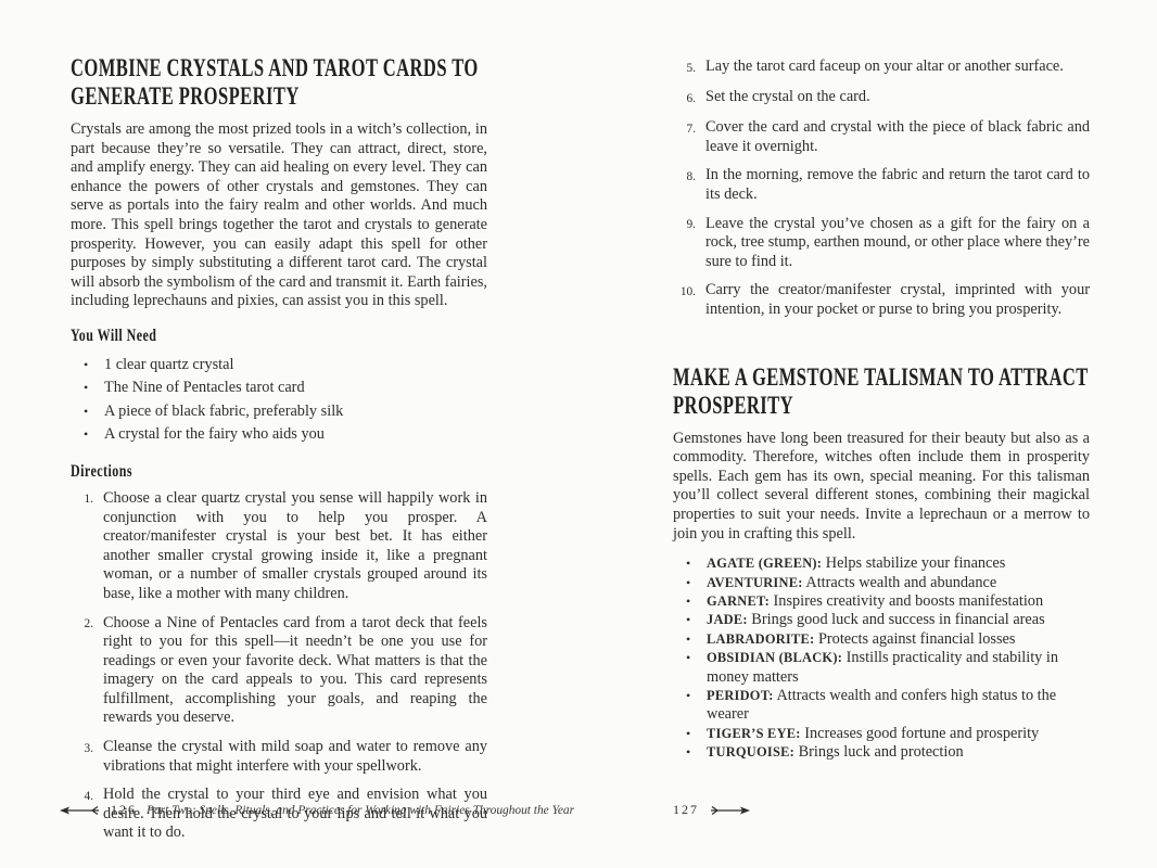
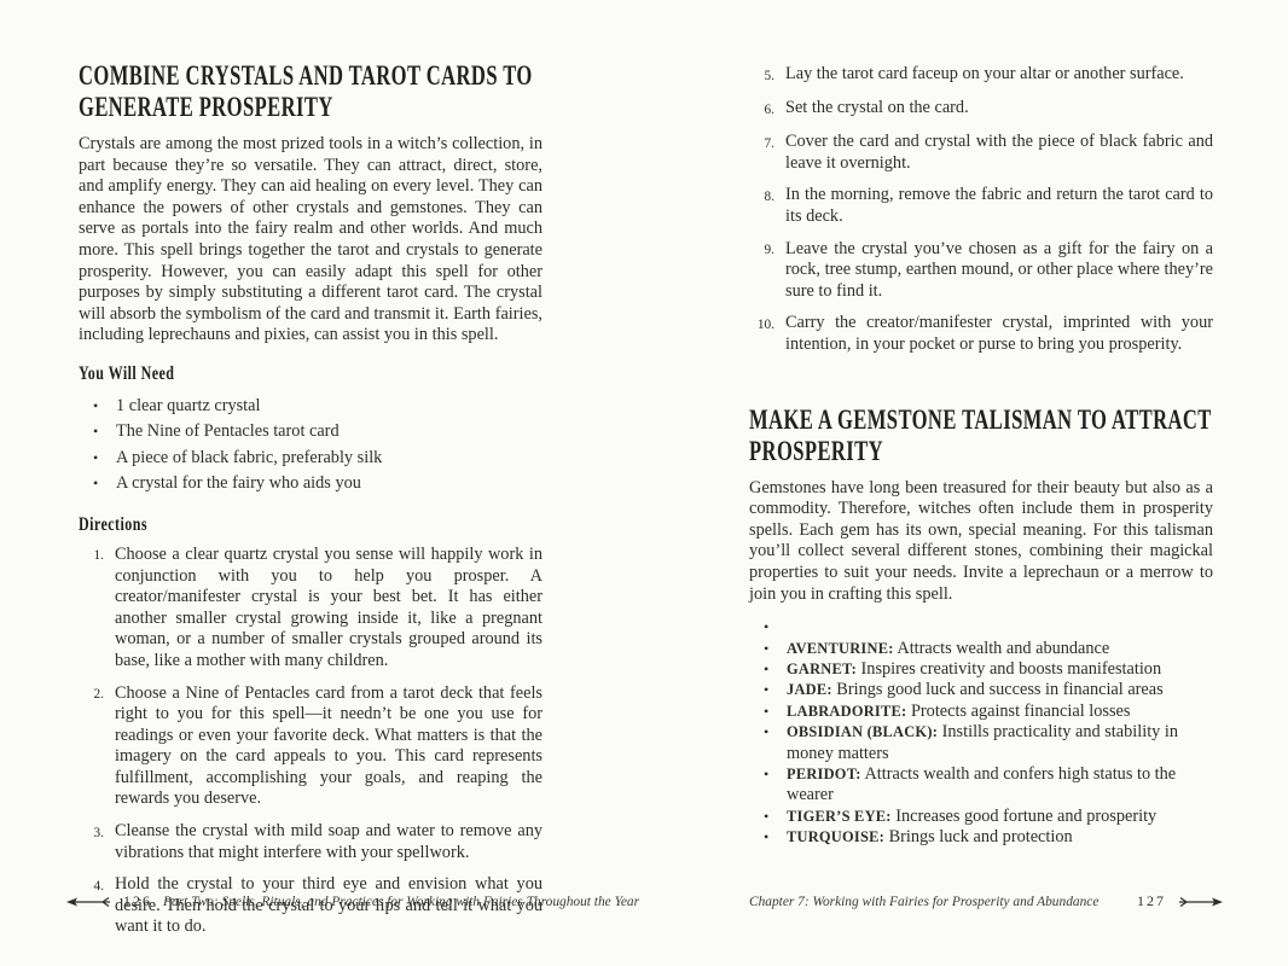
  COMBINE CRYSTALS AND TAROT CARDS TO
  GENERATE PROSPERITY
  Crystals are among the most prized tools in a witch’s collection, in part because they’re so versatile. They can attract, direct, store, and amplify energy. They can aid healing on every level. They can enhance the powers of other crystals and gemstones. They can serve as portals into the fairy realm and other worlds. And much more. This spell brings together the tarot and crystals to generate prosperity. However, you can easily adapt this spell for other purposes by simply substituting a different tarot card. The crystal will absorb the symbolism of the card and transmit it. Earth fairies, including leprechauns and pixies, can assist you in this spell.
  You Will Need
  •
  1 clear quartz crystal
  •
  The Nine of Pentacles tarot card
  •
  A piece of black fabric, preferably silk
  •
  A crystal for the fairy who aids you
  Directions
  1.
  Choose a clear quartz crystal you sense will happily work in conjunction with you to help you prosper. A creator/manifester crystal is your best bet. It has either another smaller crystal growing inside it, like a pregnant woman, or a number of smaller crystals grouped around its base, like a mother with many children.
  2.
  Choose a Nine of Pentacles card from a tarot deck that feels right to you for this spell—it needn’t be one you use for readings or even your favorite deck. What matters is that the imagery on the card appeals to you. This card represents fulfillment, accomplishing your goals, and reaping the rewards you deserve.
  3.
  Cleanse the crystal with mild soap and water to remove any vibrations that might interfere with your spellwork.
  4.
  Hold the crystal to your third eye and envision what you desire. Then hold the crystal to your lips and tell it what you want it to do.
  5.
  Lay the tarot card faceup on your altar or another surface.
  6.
  Set the crystal on the card.
  7.
  Cover the card and crystal with the piece of black fabric and leave it overnight.
  8.
  In the morning, remove the fabric and return the tarot card to its deck.
  9.
  Leave the crystal you’ve chosen as a gift for the fairy on a rock, tree stump, earthen mound, or other place where they’re sure to find it.
  10.
  Carry the creator/manifester crystal, imprinted with your intention, in your pocket or purse to bring you prosperity.
  MAKE A GEMSTONE TALISMAN TO ATTRACT
  PROSPERITY
  Gemstones have long been treasured for their beauty but also as a commodity. Therefore, witches often include them in prosperity spells. Each gem has its own, special meaning. For this talisman you’ll collect several different stones, combining their magickal properties to suit your needs. Invite a leprechaun or a merrow to join you in crafting this spell.
  •
- AGATE (GREEN): Helps stabilize your finances
  •
  AVENTURINE: Attracts wealth and abundance
  •
  GARNET: Inspires creativity and boosts manifestation
  •
  JADE: Brings good luck and success in financial areas
  •
  LABRADORITE: Protects against financial losses
  •
  OBSIDIAN (BLACK): Instills practicality and stability in money matters
  •
  PERIDOT: Attracts wealth and confers high status to the wearer
  •
  TIGER’S EYE: Increases good fortune and prosperity
  •
  TURQUOISE: Brings luck and protection
  126
  Part Two: Spells, Rituals, and Practices for Working with Fairies Throughout the Year
+ Chapter 7: Working with Fairies for Prosperity and Abundance
  127
